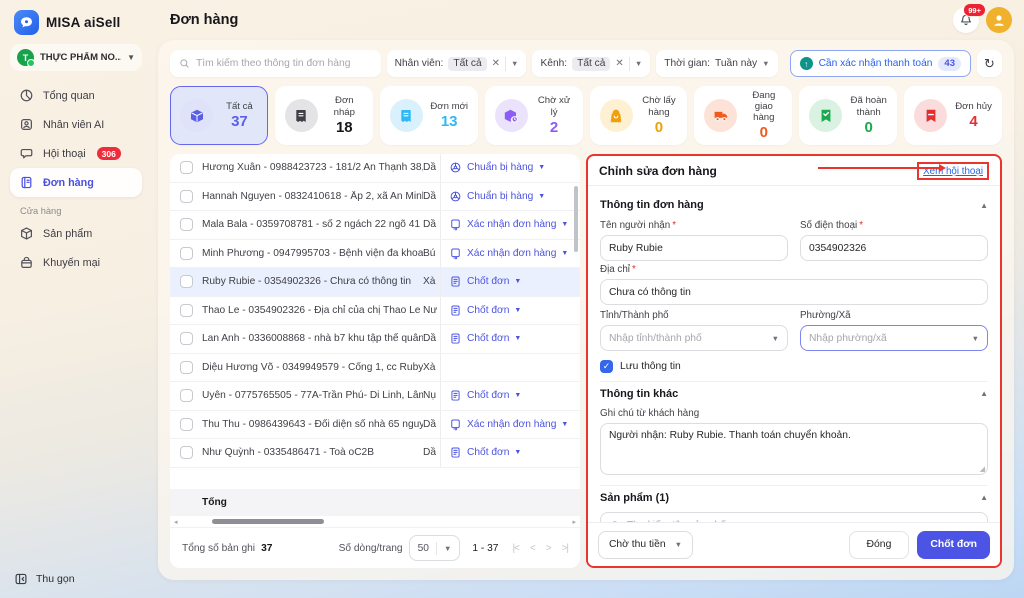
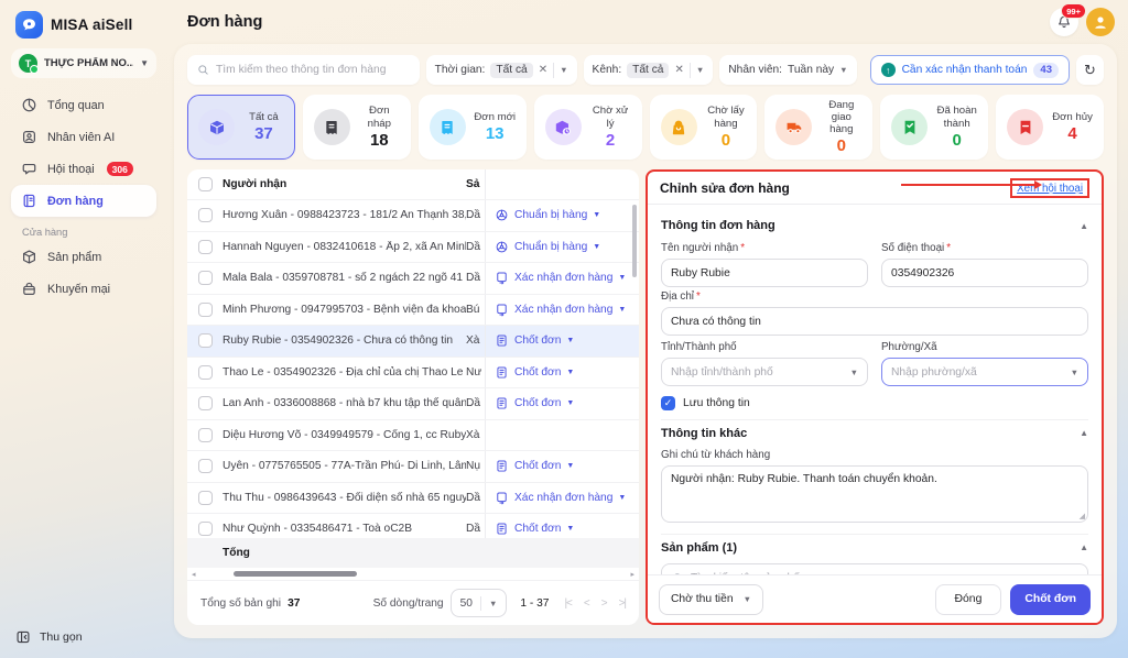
  MISA aiSell
  T
  THỰC PHẨM NO..
  ▼
  Tổng quan
  Nhân viên AI
  Hội thoại
  306
  Đơn hàng
  Cửa hàng
  Sản phẩm
  Khuyến mại
  Thu gọn
  Đơn hàng
  99+
  Tìm kiếm theo thông tin đơn hàng
- Nhân viên:
+ Thời gian:
  Tất cả
  ✕
  ▼
  Kênh:
  Tất cả
  ✕
  ▼
- Thời gian:
+ Nhân viên:
  Tuần này
  ▼
  ↑
  Cần xác nhận thanh toán
  43
  ↻
  Tất cả
  37
  Đơn nháp
  18
  Đơn mới
  13
  Chờ xử lý
  2
  Chờ lấy hàng
  0
  Đang giao hàng
  0
  Đã hoàn thành
  0
  Đơn hủy
  4
+ Người nhận
+ Sả
  Hương Xuân - 0988423723 - 181/2 An Thạnh 38,
  Dầ
  Chuẩn bị hàng
  Hannah Nguyen - 0832410618 - Ấp 2, xã An Min
  Dầ
  Chuẩn bị hàng
  Mala Bala - 0359708781 - số 2 ngách 22 ngõ 41
  Dầ
  Xác nhận đơn hàng
  Minh Phương - 0947995703 - Bệnh viện đa khoa
  Bú
  Xác nhận đơn hàng
  Ruby Rubie - 0354902326 - Chưa có thông tin
  Xà
  Chốt đơn
  Thao Le - 0354902326 - Địa chỉ của chị Thao Le
  Nư
  Chốt đơn
  Lan Anh - 0336008868 - nhà b7 khu tập thể quân
  Dầ
  Chốt đơn
  Diệu Hương Võ - 0349949579 - Cổng 1, cc Ruby
  Xà
  Uyên - 0775765505 - 77A-Trần Phú- Di Linh, Lâm
  Nụ
  Chốt đơn
  Thu Thu - 0986439643 - Đối diện số nhà 65 nguy
  Dầ
  Xác nhận đơn hàng
  Như Quỳnh - 0335486471 - Toà oC2B
  Dầ
  Chốt đơn
  Tổng
  Tổng số bản ghi
  37
  Số dòng/trang
  50
  ▼
  1 - 37
  |<
  <
  >
  >|
  Chỉnh sửa đơn hàng
  Xe hội thoại
  Thông tin đơn hàng
  ▲
  Tên người nhận *
  Ruby Rubie
  Số điện thoại *
  0354902326
  Địa chỉ *
  Chưa có thông tin
  Tỉnh/Thành phố
  Nhập tỉnh/thành phố
  ▼
  Phường/Xã
  Nhập phường/xã
  ▼
  ✓
  Lưu thông tin
  Thông tin khác
  ▲
  Ghi chú từ khách hàng
  Người nhận: Ruby Rubie. Thanh toán chuyển khoản.
  Sản phẩm (1)
  ▲
  Chờ thu tiền
  ▼
  Đóng
  Chốt đơn
